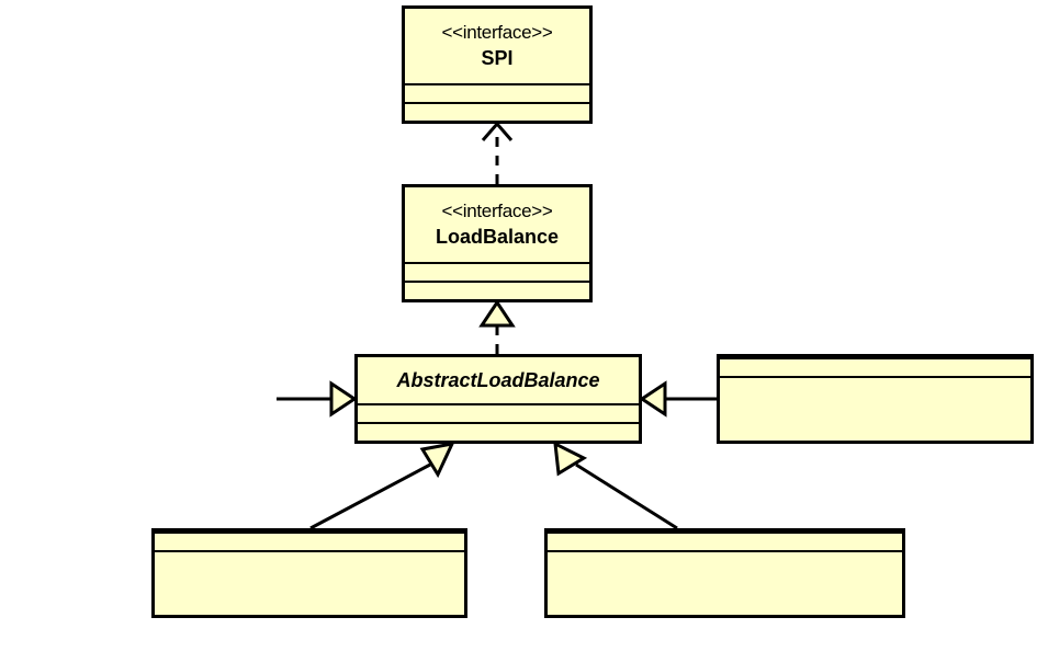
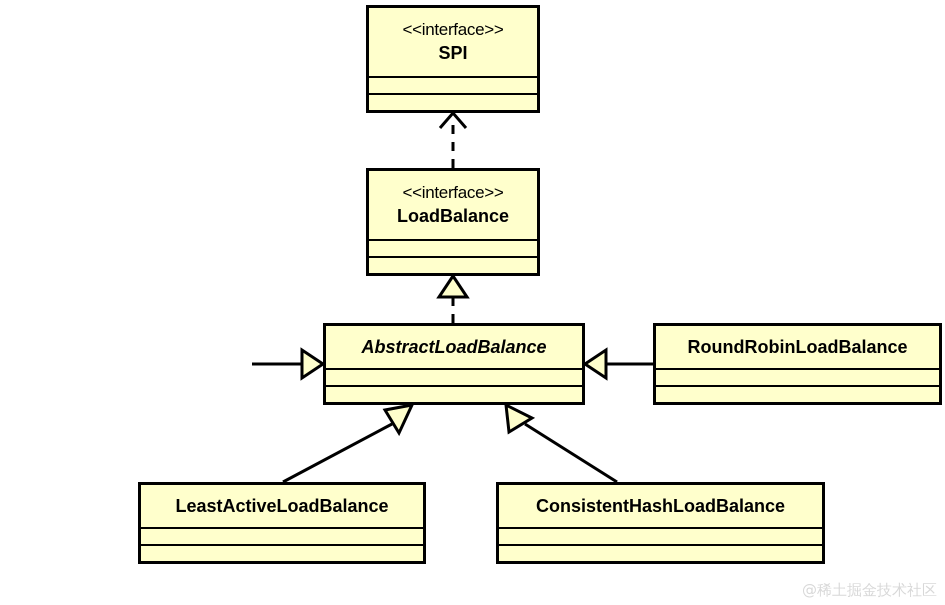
  <<interface>>
  SPI
  <<interface>>
  LoadBalance
  AbstractLoadBalance
+ RoundRobinLoadBalance
+ LeastActiveLoadBalance
+ ConsistentHashLoadBalance
+ @稀土掘金技术社区
